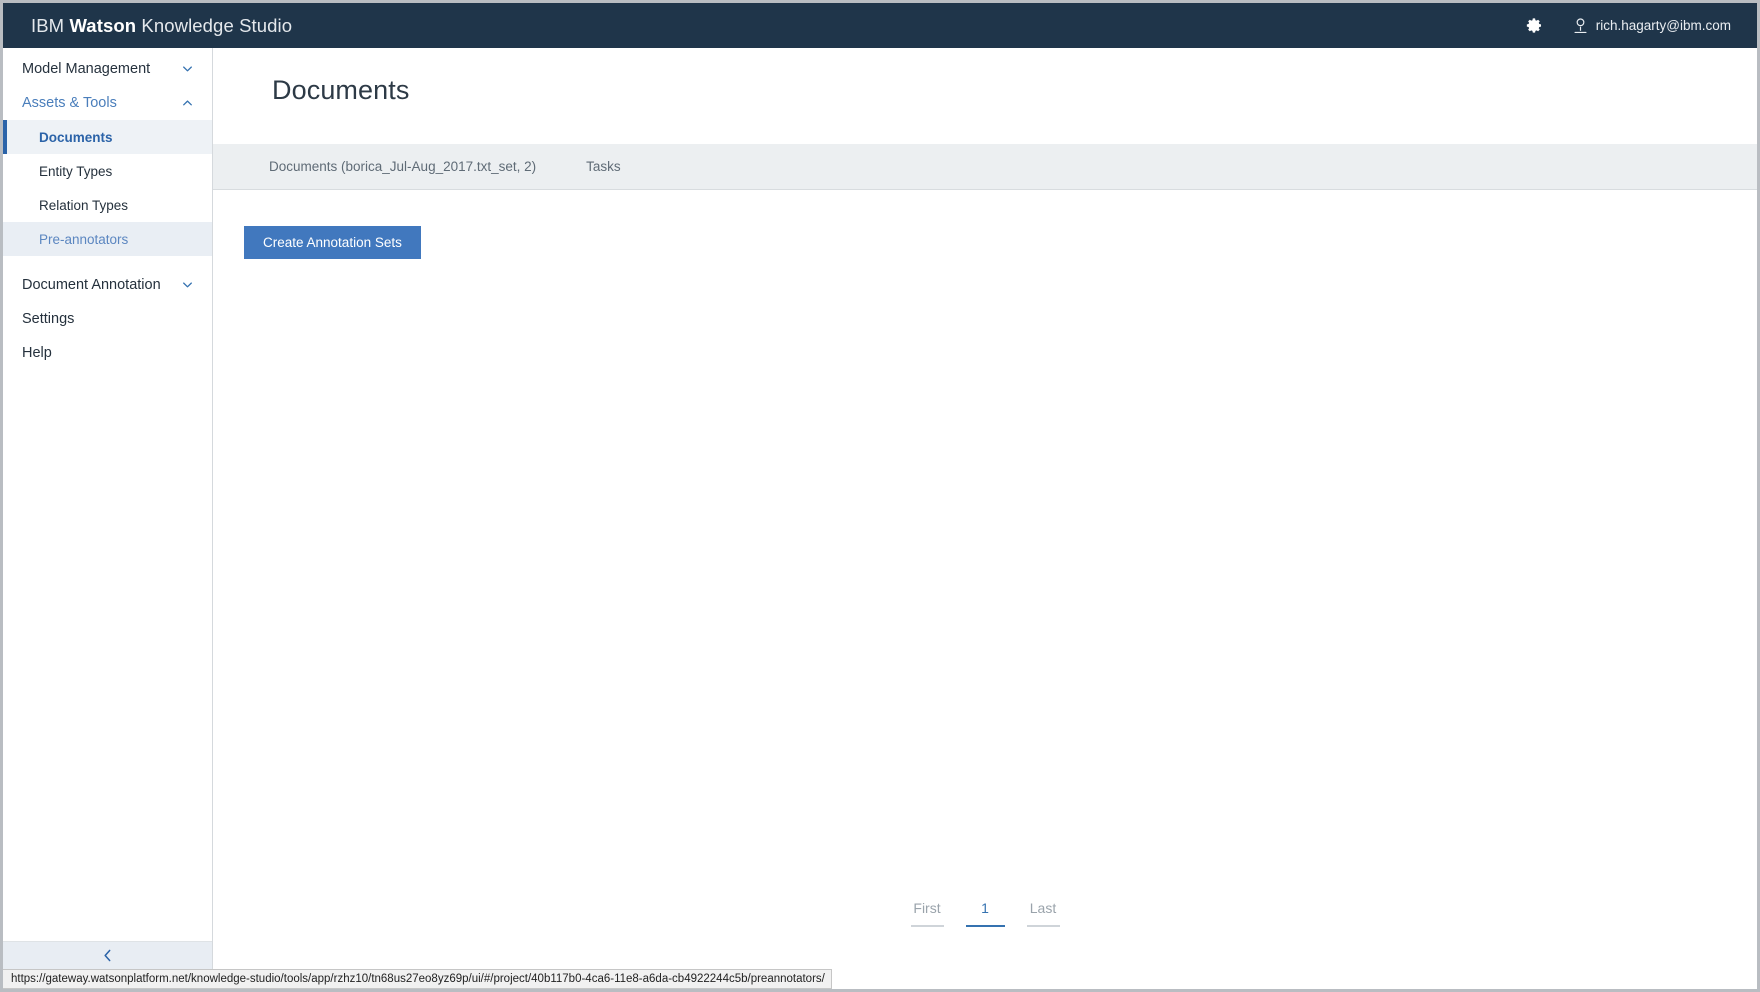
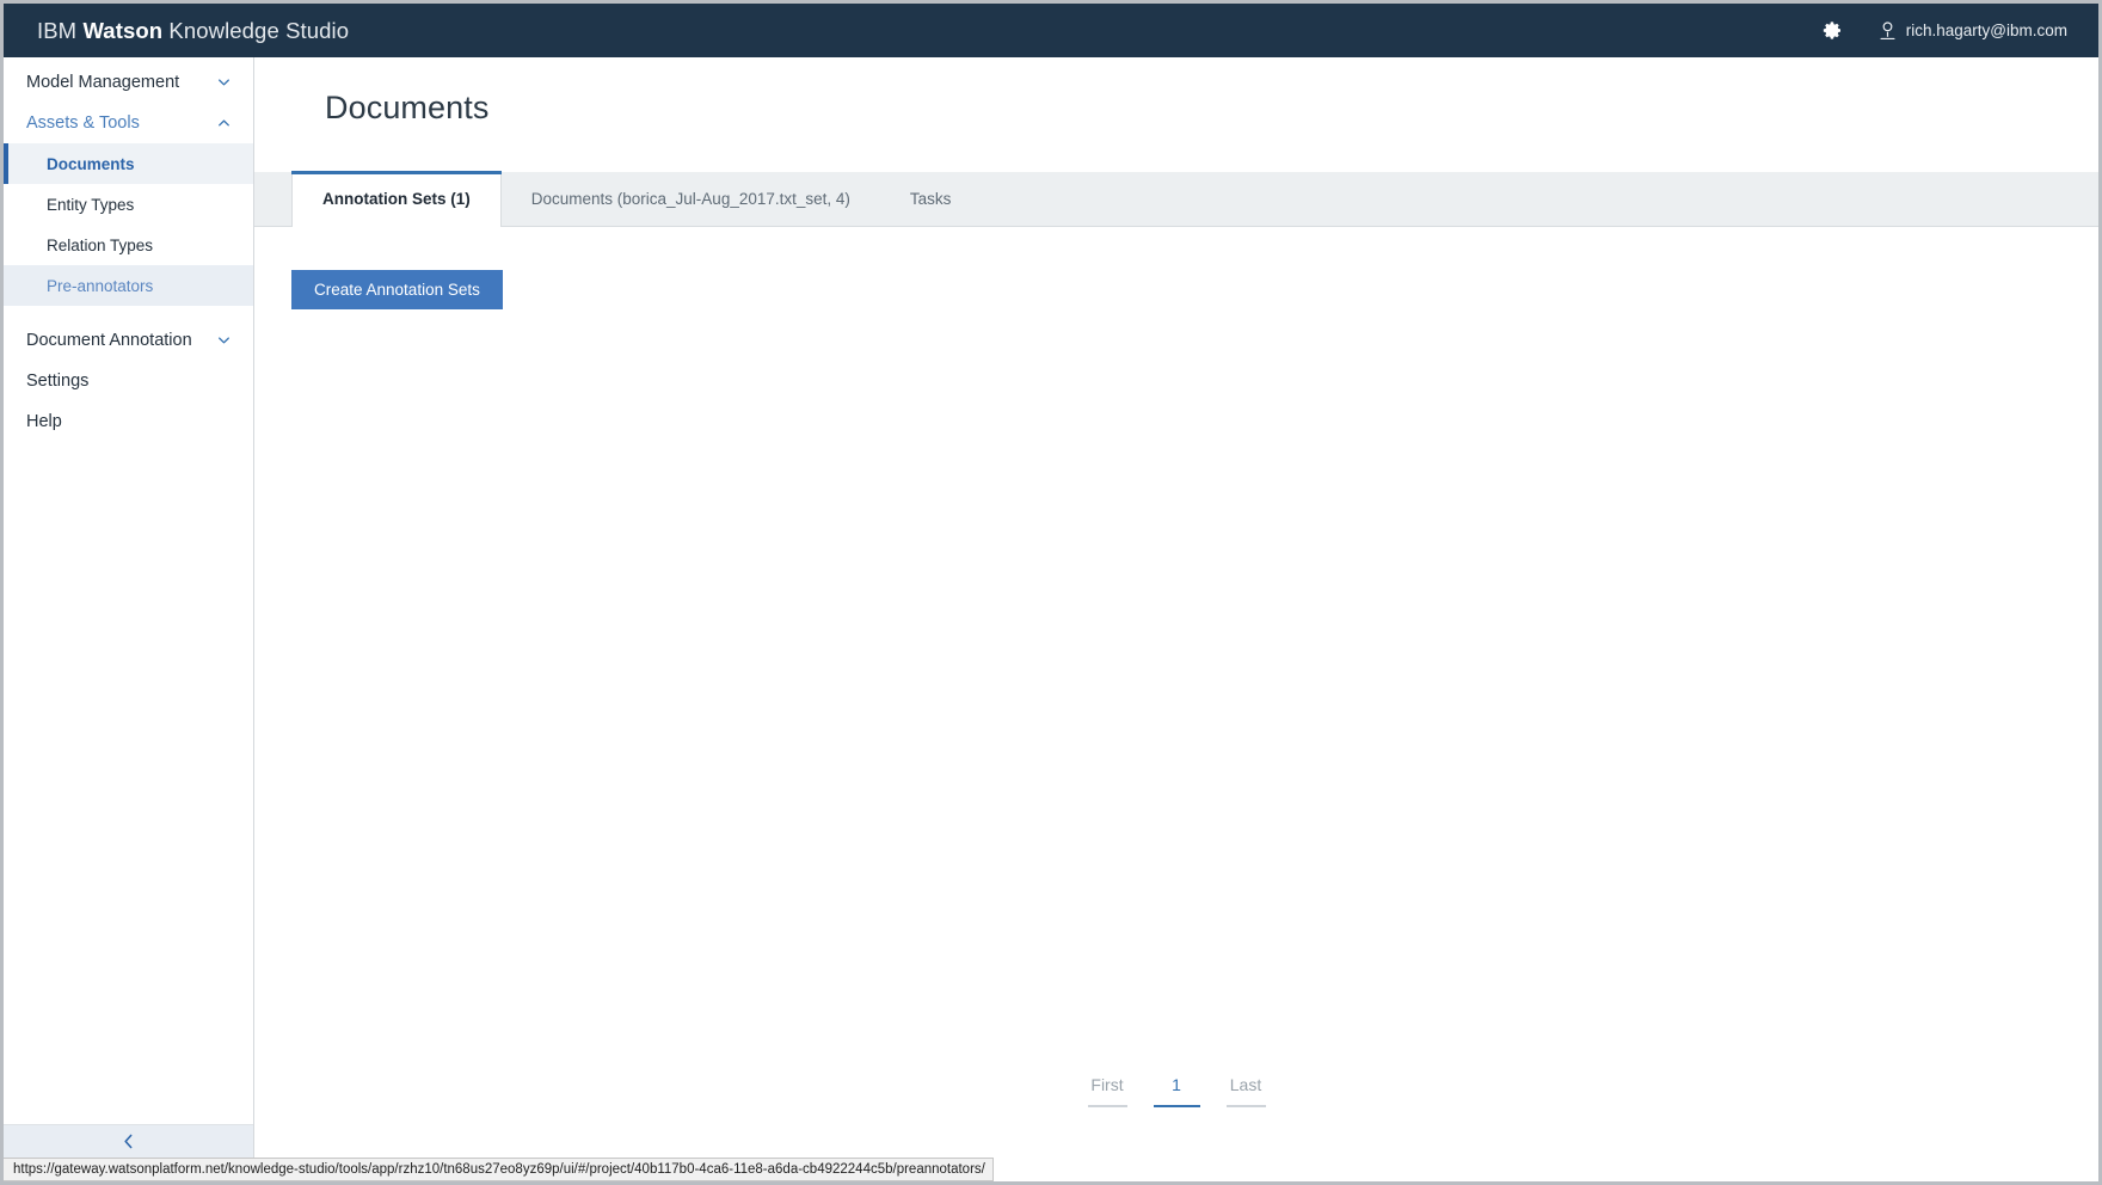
  IBM Watson Knowledge Studio
  rich.hagarty@ibm.com
  Model Management
  Assets & Tools
  Documents
  Entity Types
  Relation Types
  Pre-annotators
  Document Annotation
  Settings
  Help
  Documents
+ Annotation Sets (1)
- Documents (borica_Jul-Aug_2017.txt_set, 2)
+ Documents (borica_Jul-Aug_2017.txt_set, 4)
  Tasks
  Create Annotation Sets
  First
  1
  Last
  https://gateway.watsonplatform.net/knowledge-studio/tools/app/rzhz10/tn68us27eo8yz69p/ui/#/project/40b117b0-4ca6-11e8-a6da-cb4922244c5b/preannotators/
